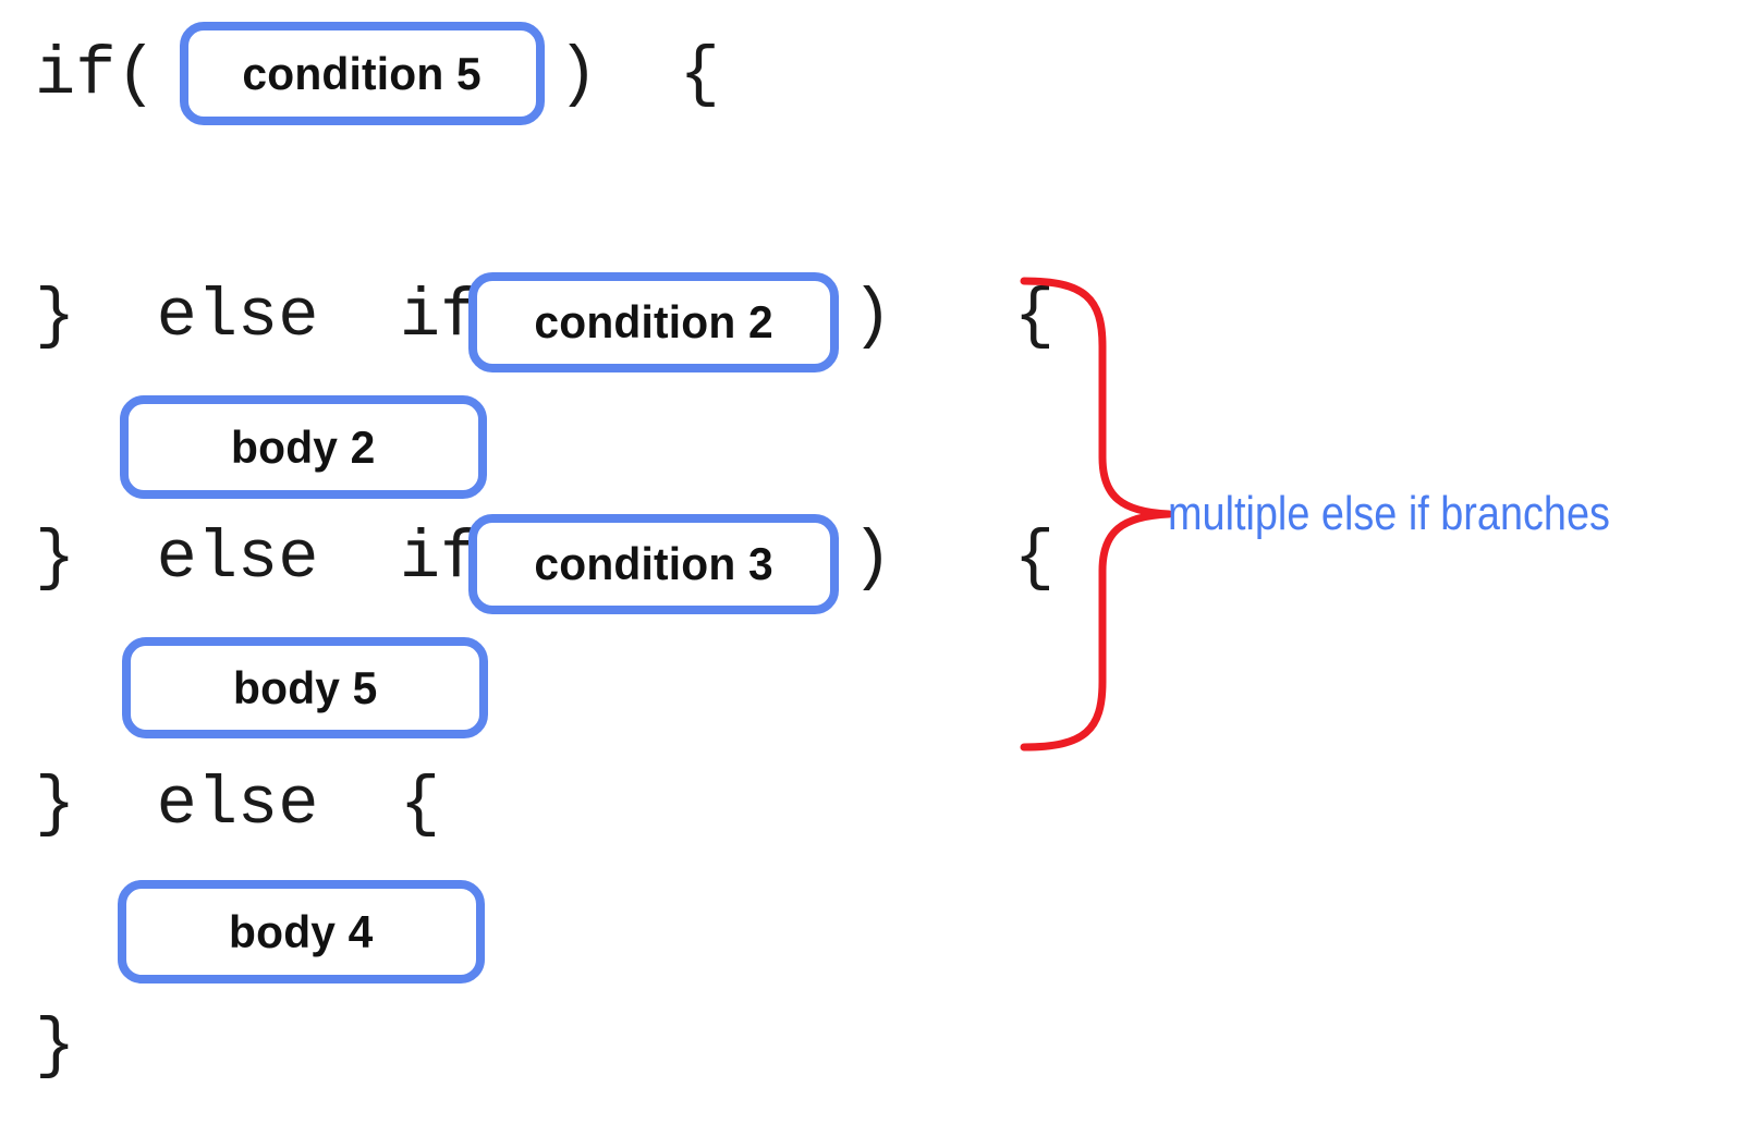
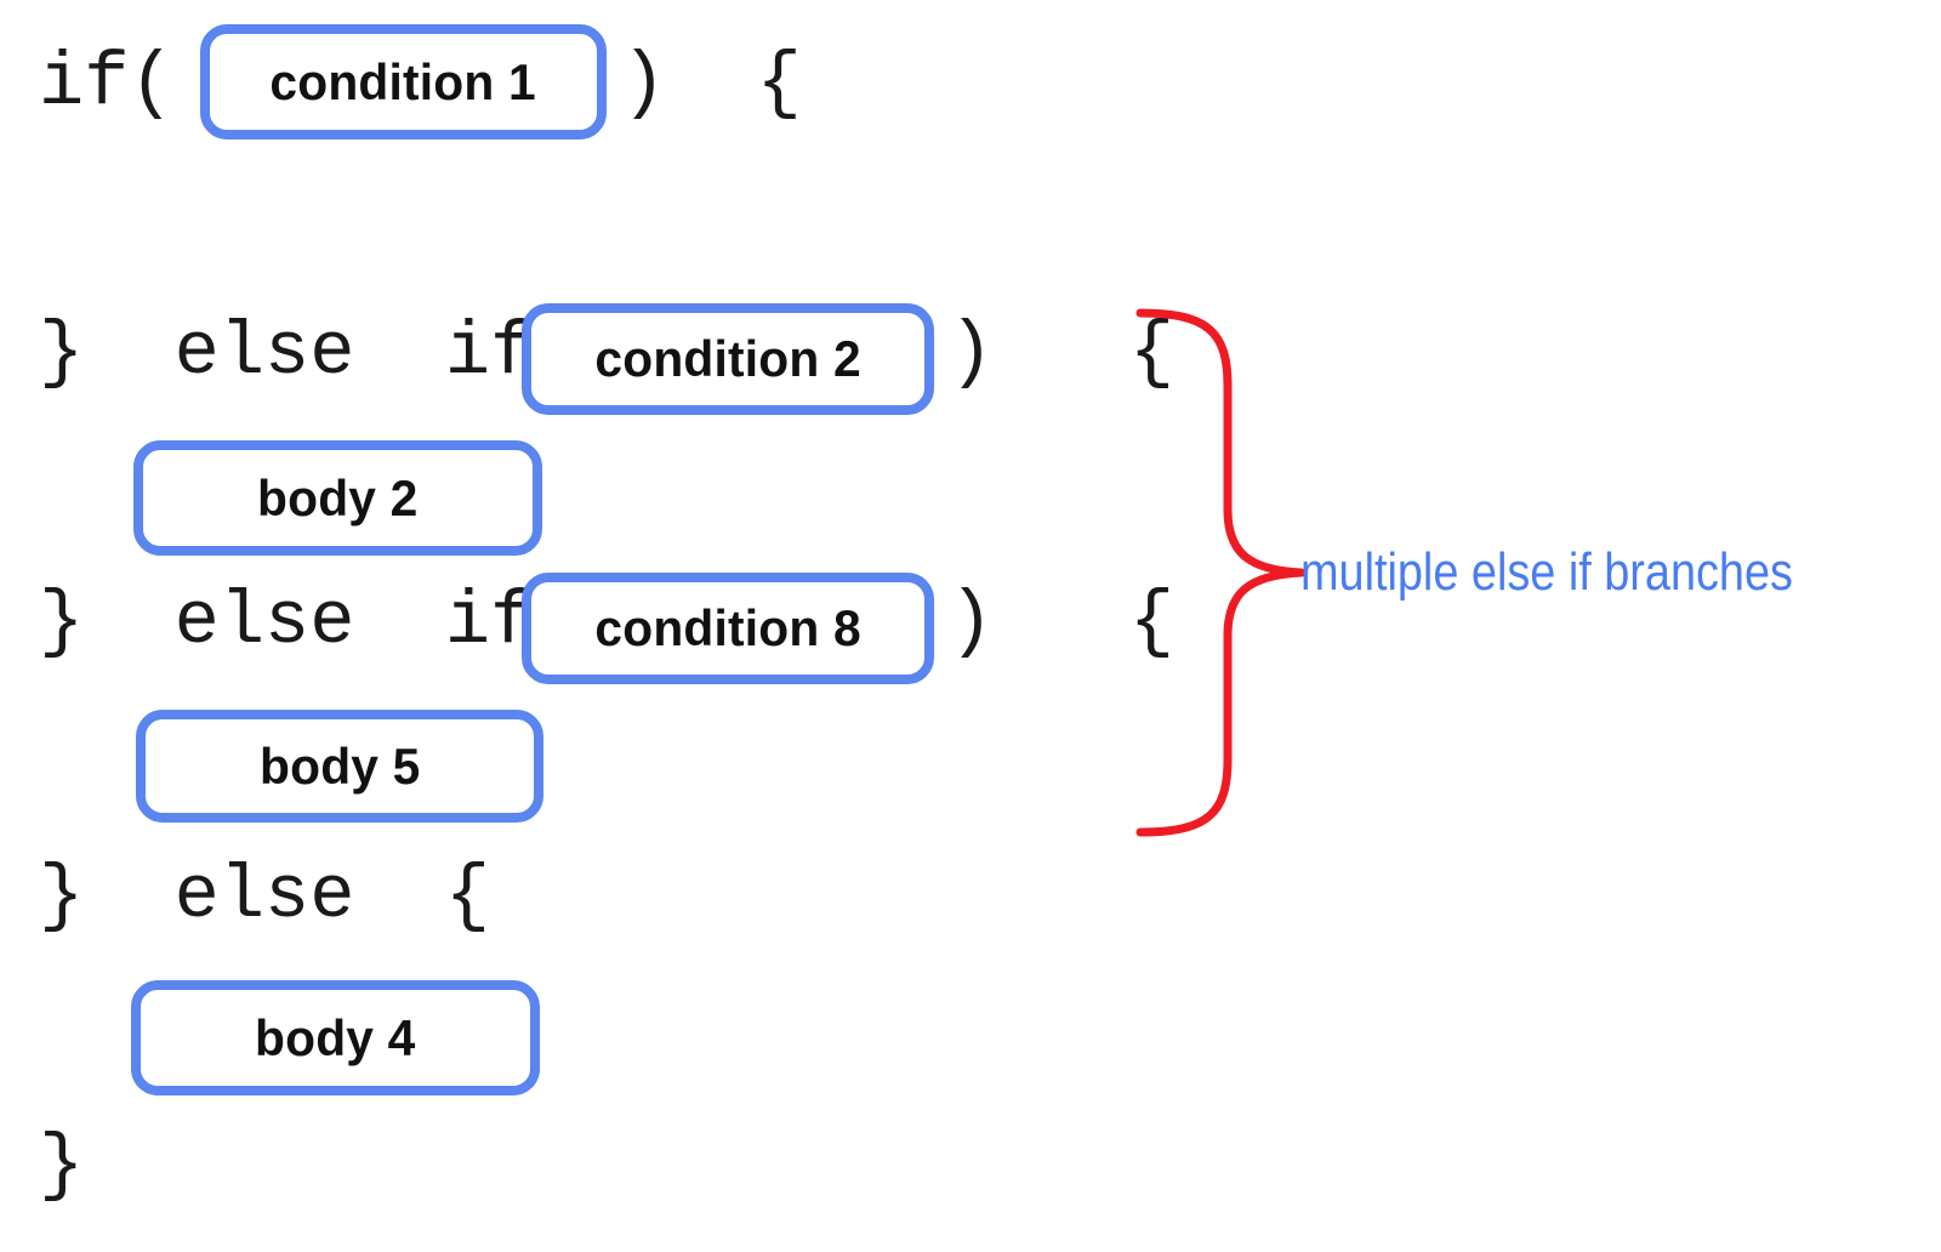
  if(
- condition 5
+ condition 1
  ) {
  } else if
  condition 2
  ) {
  body 2
  } else if
- condition 3
+ condition 8
  ) {
  body 5
  } else {
  body 4
  }
  multiple else if branches
